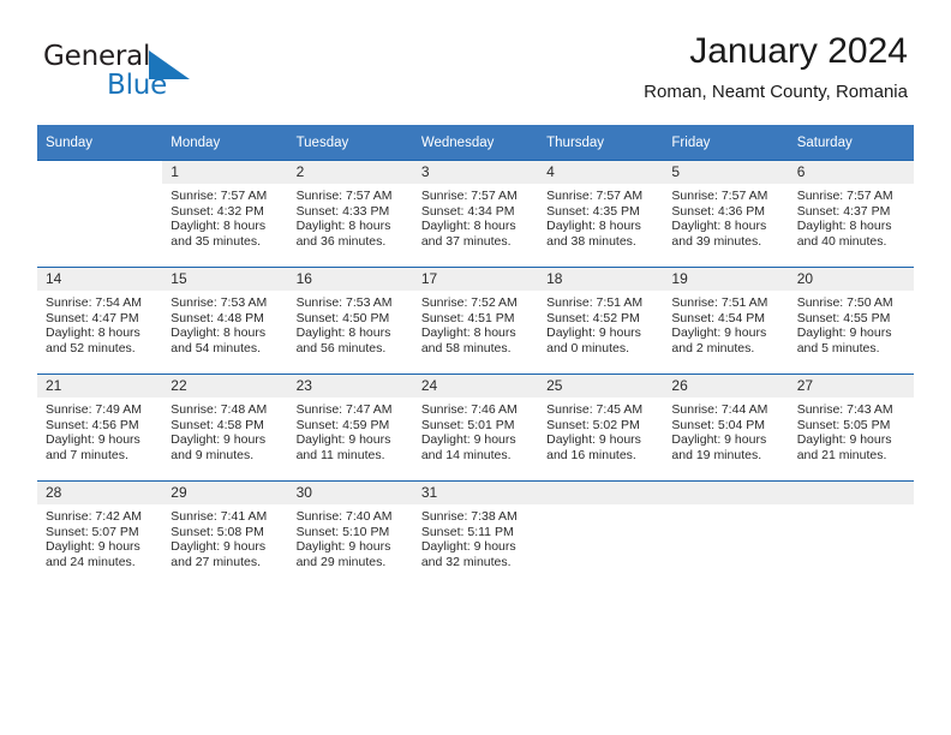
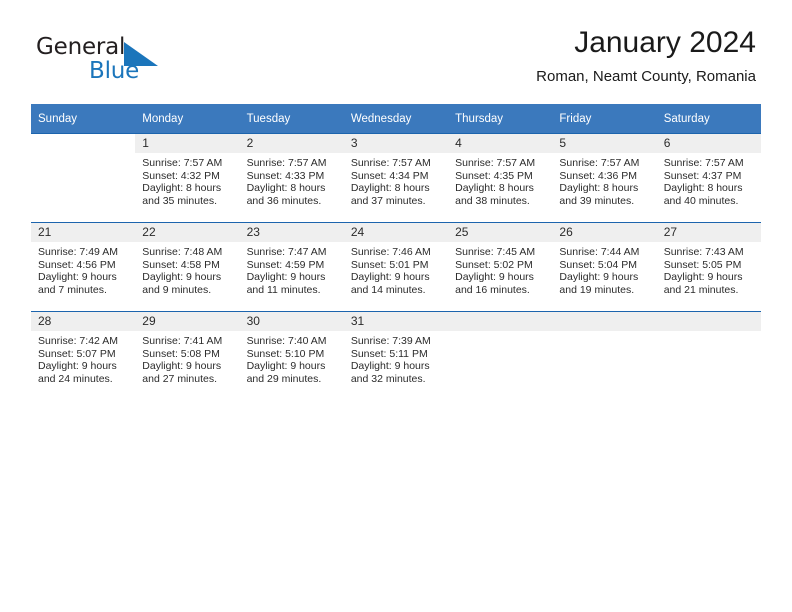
  General
  Blue
  January 2024
  Roman, Neamt County, Romania
  Sunday	Monday	Tuesday	Wednesday	Thursday	Friday	Saturday
  	1Sunrise: 7:57 AMSunset: 4:32 PMDaylight: 8 hoursand 35 minutes.	2Sunrise: 7:57 AMSunset: 4:33 PMDaylight: 8 hoursand 36 minutes.	3Sunrise: 7:57 AMSunset: 4:34 PMDaylight: 8 hoursand 37 minutes.	4Sunrise: 7:57 AMSunset: 4:35 PMDaylight: 8 hoursand 38 minutes.	5Sunrise: 7:57 AMSunset: 4:36 PMDaylight: 8 hoursand 39 minutes.	6Sunrise: 7:57 AMSunset: 4:37 PMDaylight: 8 hoursand 40 minutes.
- 14Sunrise: 7:54 AMSunset: 4:47 PMDaylight: 8 hoursand 52 minutes.	15Sunrise: 7:53 AMSunset: 4:48 PMDaylight: 8 hoursand 54 minutes.	16Sunrise: 7:53 AMSunset: 4:50 PMDaylight: 8 hoursand 56 minutes.	17Sunrise: 7:52 AMSunset: 4:51 PMDaylight: 8 hoursand 58 minutes.	18Sunrise: 7:51 AMSunset: 4:52 PMDaylight: 9 hoursand 0 minutes.	19Sunrise: 7:51 AMSunset: 4:54 PMDaylight: 9 hoursand 2 minutes.	20Sunrise: 7:50 AMSunset: 4:55 PMDaylight: 9 hoursand 5 minutes.
  21Sunrise: 7:49 AMSunset: 4:56 PMDaylight: 9 hoursand 7 minutes.	22Sunrise: 7:48 AMSunset: 4:58 PMDaylight: 9 hoursand 9 minutes.	23Sunrise: 7:47 AMSunset: 4:59 PMDaylight: 9 hoursand 11 minutes.	24Sunrise: 7:46 AMSunset: 5:01 PMDaylight: 9 hoursand 14 minutes.	25Sunrise: 7:45 AMSunset: 5:02 PMDaylight: 9 hoursand 16 minutes.	26Sunrise: 7:44 AMSunset: 5:04 PMDaylight: 9 hoursand 19 minutes.	27Sunrise: 7:43 AMSunset: 5:05 PMDaylight: 9 hoursand 21 minutes.
- 28Sunrise: 7:42 AMSunset: 5:07 PMDaylight: 9 hoursand 24 minutes.	29Sunrise: 7:41 AMSunset: 5:08 PMDaylight: 9 hoursand 27 minutes.	30Sunrise: 7:40 AMSunset: 5:10 PMDaylight: 9 hoursand 29 minutes.	31Sunrise: 7:38 AMSunset: 5:11 PMDaylight: 9 hoursand 32 minutes.
+ 28Sunrise: 7:42 AMSunset: 5:07 PMDaylight: 9 hoursand 24 minutes.	29Sunrise: 7:41 AMSunset: 5:08 PMDaylight: 9 hoursand 27 minutes.	30Sunrise: 7:40 AMSunset: 5:10 PMDaylight: 9 hoursand 29 minutes.	31Sunrise: 7:39 AMSunset: 5:11 PMDaylight: 9 hoursand 32 minutes.
